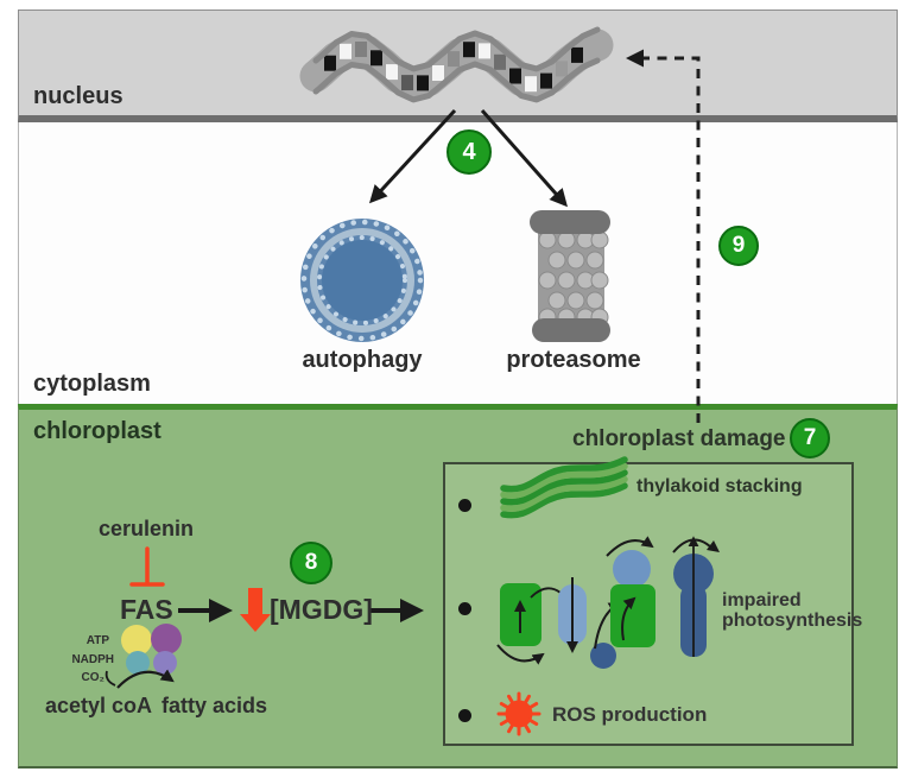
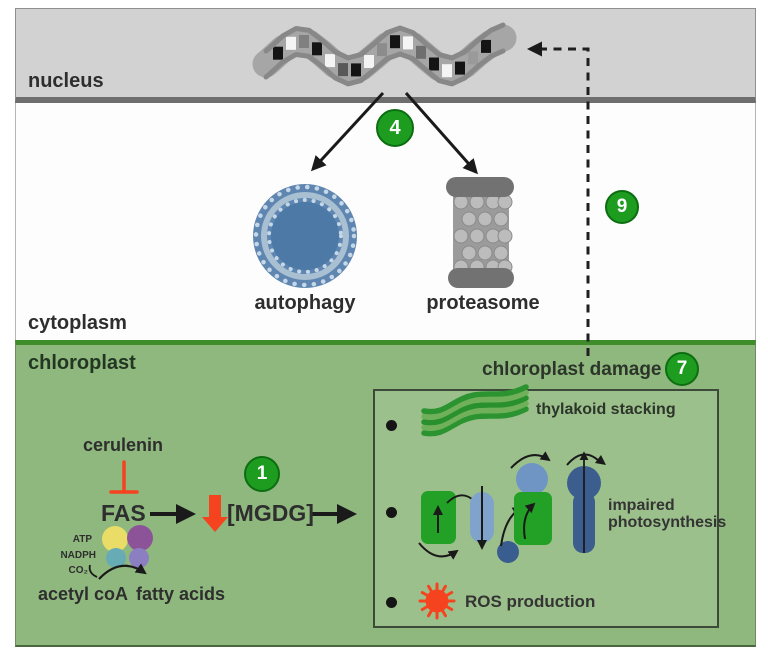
  nucleus
  cytoplasm
  chloroplast
  autophagy
  proteasome
  chloroplast damage
  cerulenin
  FAS
  [MGDG]
  ATP
  NADPH
  CO₂
  acetyl coA
  fatty acids
  thylakoid stacking
  impaired photosynthesis
  ROS production
- 8
+ 1
  7
  9
  4
